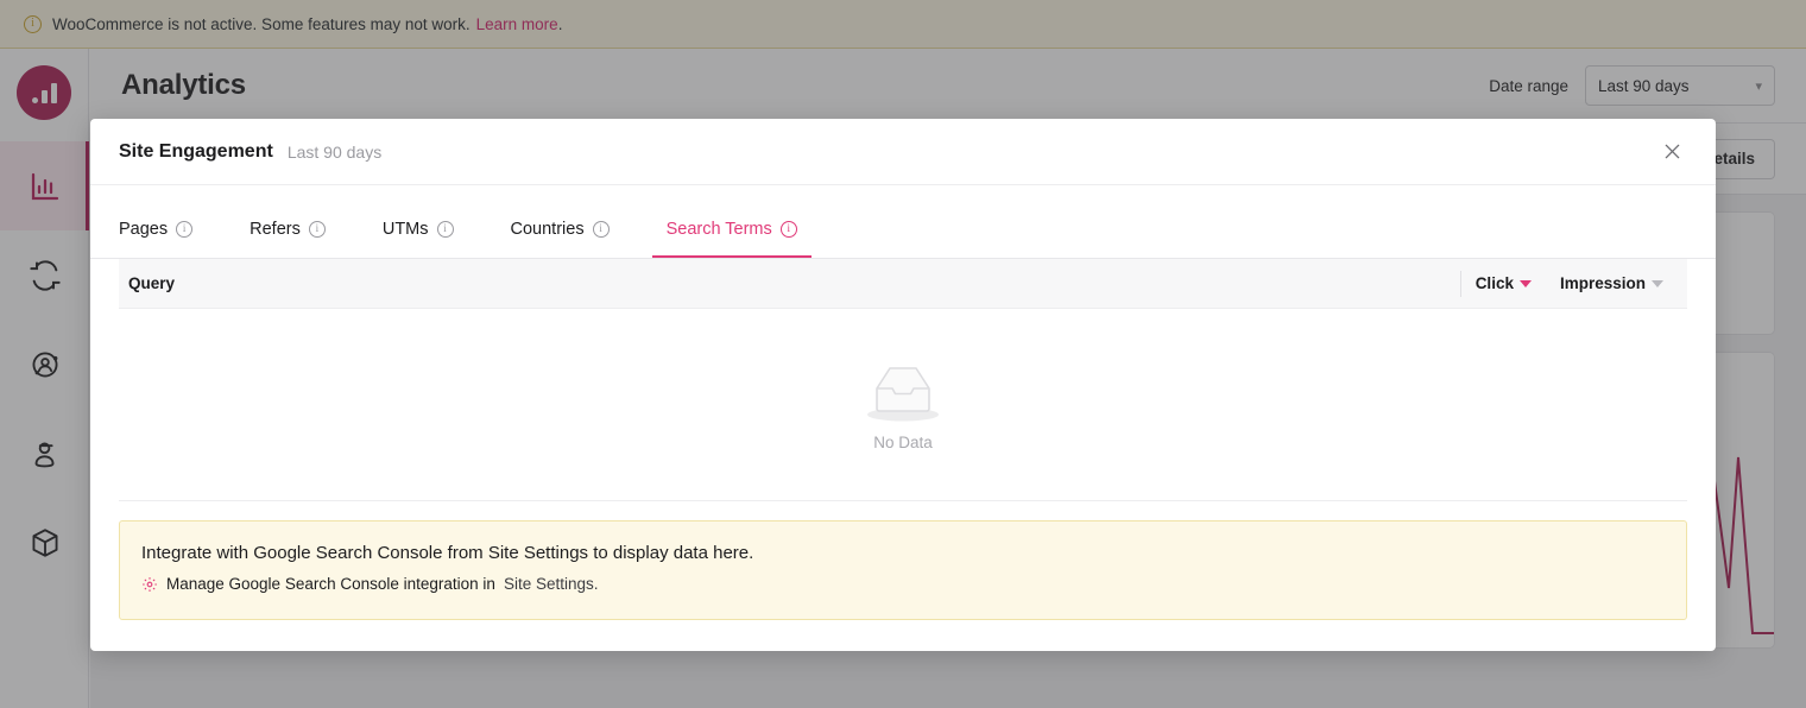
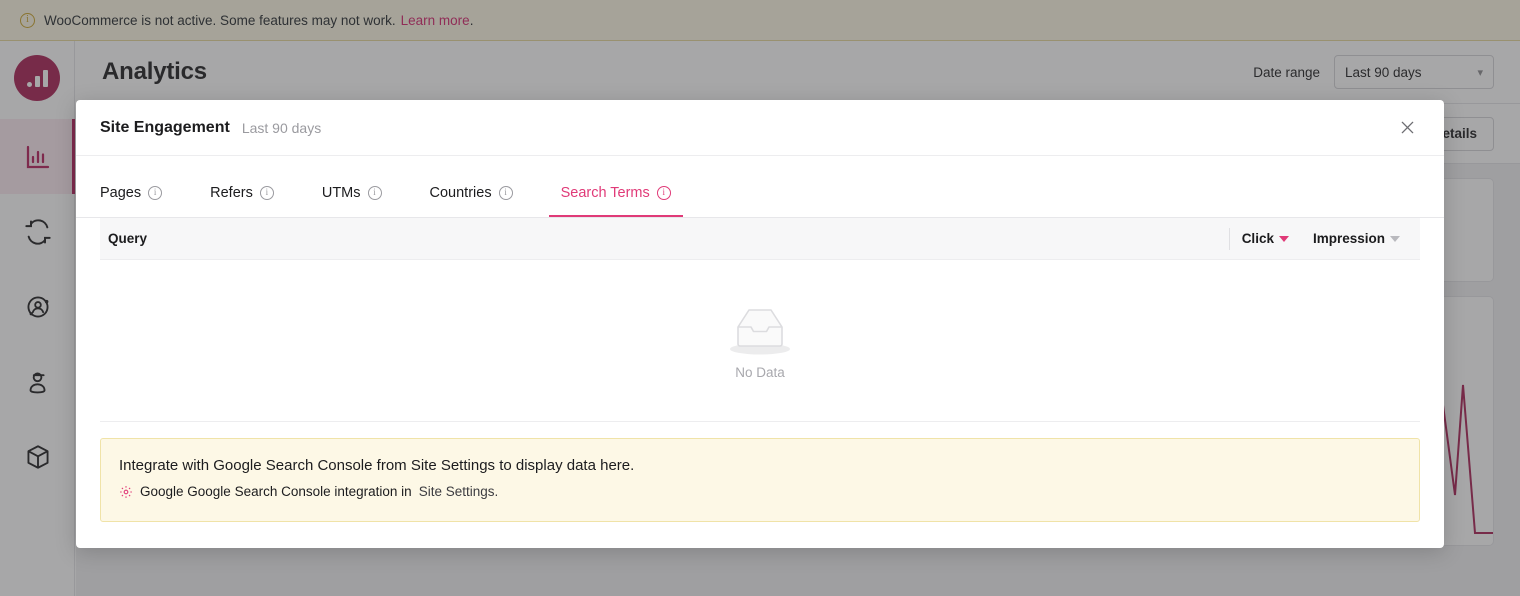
  i
  WooCommerce is not active. Some features may not work.
  Learn more
  .
  Analytics
  Date range
  Last 90 days
  ▾
  etails
  Site Engagement
  Last 90 days
  Pages
  i
  Refers
  i
  UTMs
  i
  Countries
  i
  Search Terms
  i
  Query
  Click
  Impression
  No Data
  Integrate with Google Search Console from Site Settings to display data here.
- Manage Google Search Console integration in
+ Google Google Search Console integration in
  Site Settings.
